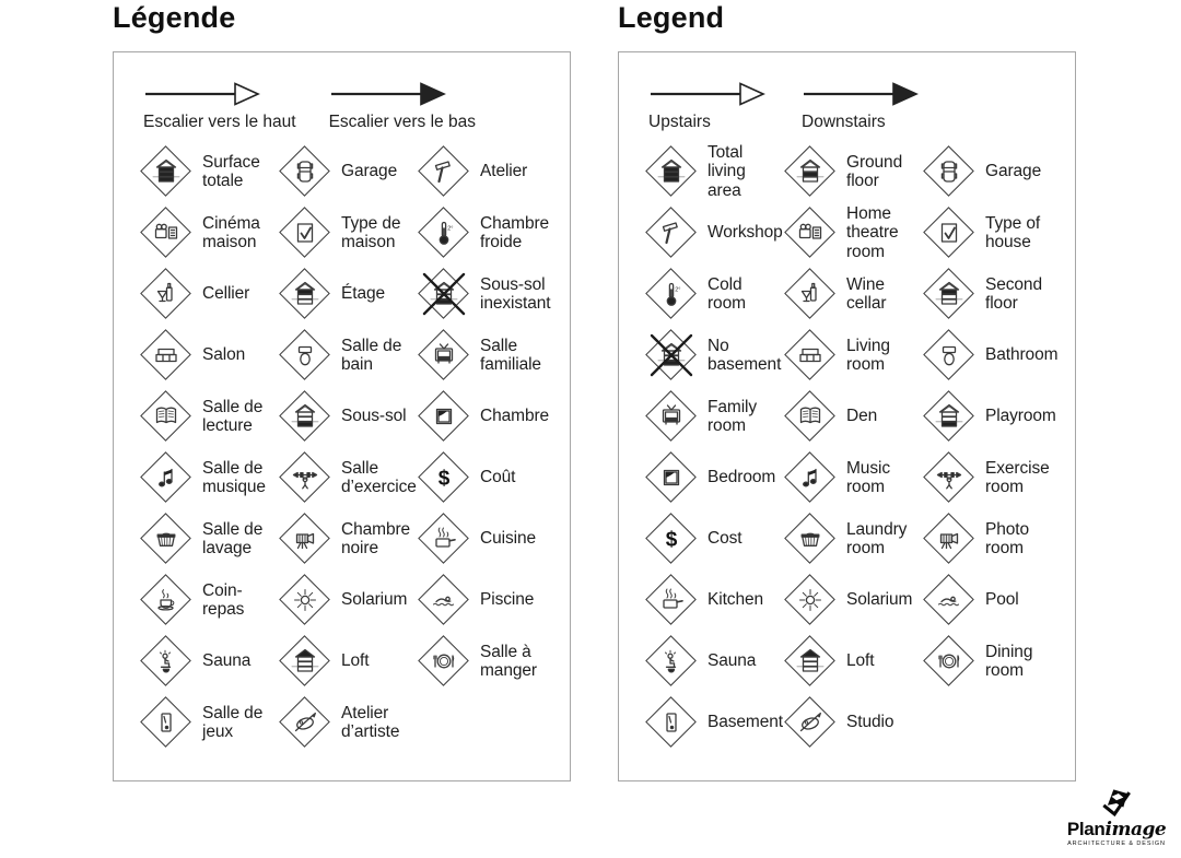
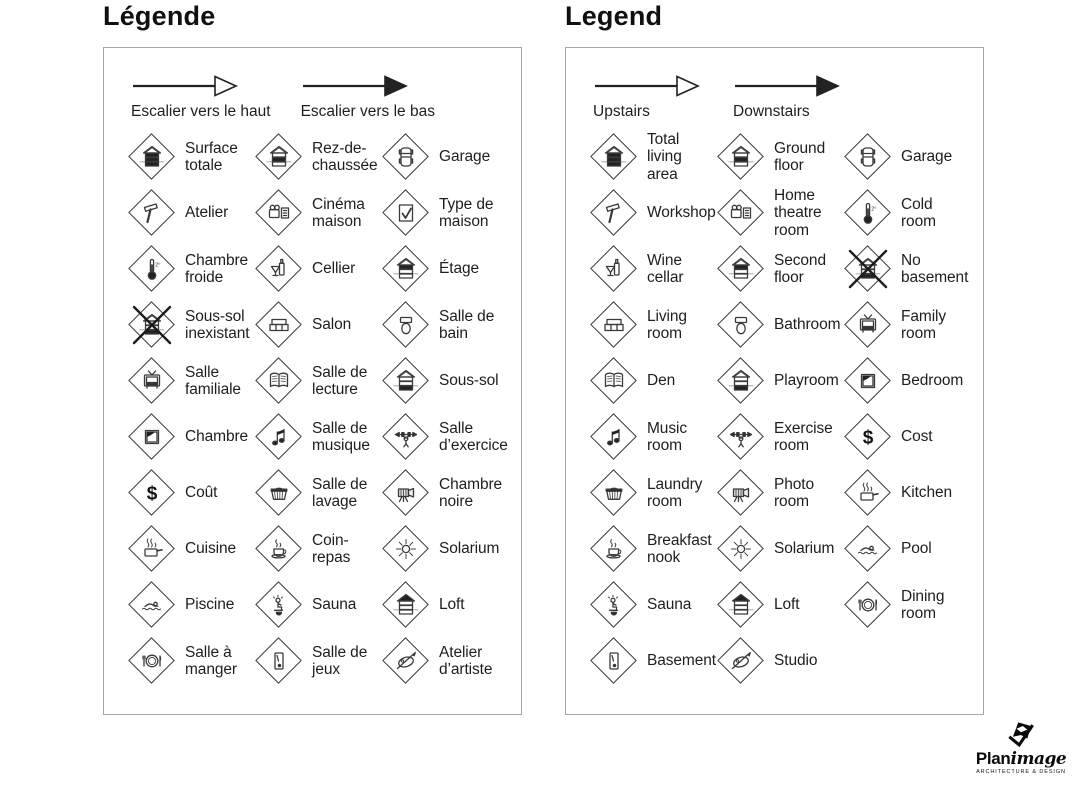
  Légende
  Legend
  Escalier vers le haut
  Escalier vers le bas
  Surface
  totale
+ Rez-de-
+ chaussée
  Garage
  Atelier
  Cinéma
  maison
  Type de
  maison
  Chambre
  froide
  Cellier
  Étage
  Sous-sol
  inexistant
  Salon
  Salle de
  bain
  Salle
  familiale
  Salle de
  lecture
  Sous-sol
  Chambre
  Salle de
  musique
  Salle
  d’exercice
  $
  Coût
  Salle de
  lavage
  Chambre
  noire
  Cuisine
  Coin-
  repas
  Solarium
  Piscine
  Sauna
  Loft
  Salle à
  manger
  Salle de
  jeux
  Atelier
  d’artiste
  Upstairs
  Downstairs
  Total
  living
  area
  Ground
  floor
  Garage
  Workshop
  Home
  theatre
  room
- Type of
- house
  Cold
  room
  Wine
  cellar
  Second
  floor
  No
  basement
  Living
  room
  Bathroom
  Family
  room
  Den
  Playroom
  Bedroom
  Music
  room
  Exercise
  room
  $
  Cost
  Laundry
  room
  Photo
  room
  Kitchen
+ Breakfast
+ nook
  Solarium
  Pool
  Sauna
  Loft
  Dining
  room
  Basement
  Studio
  Planimage
